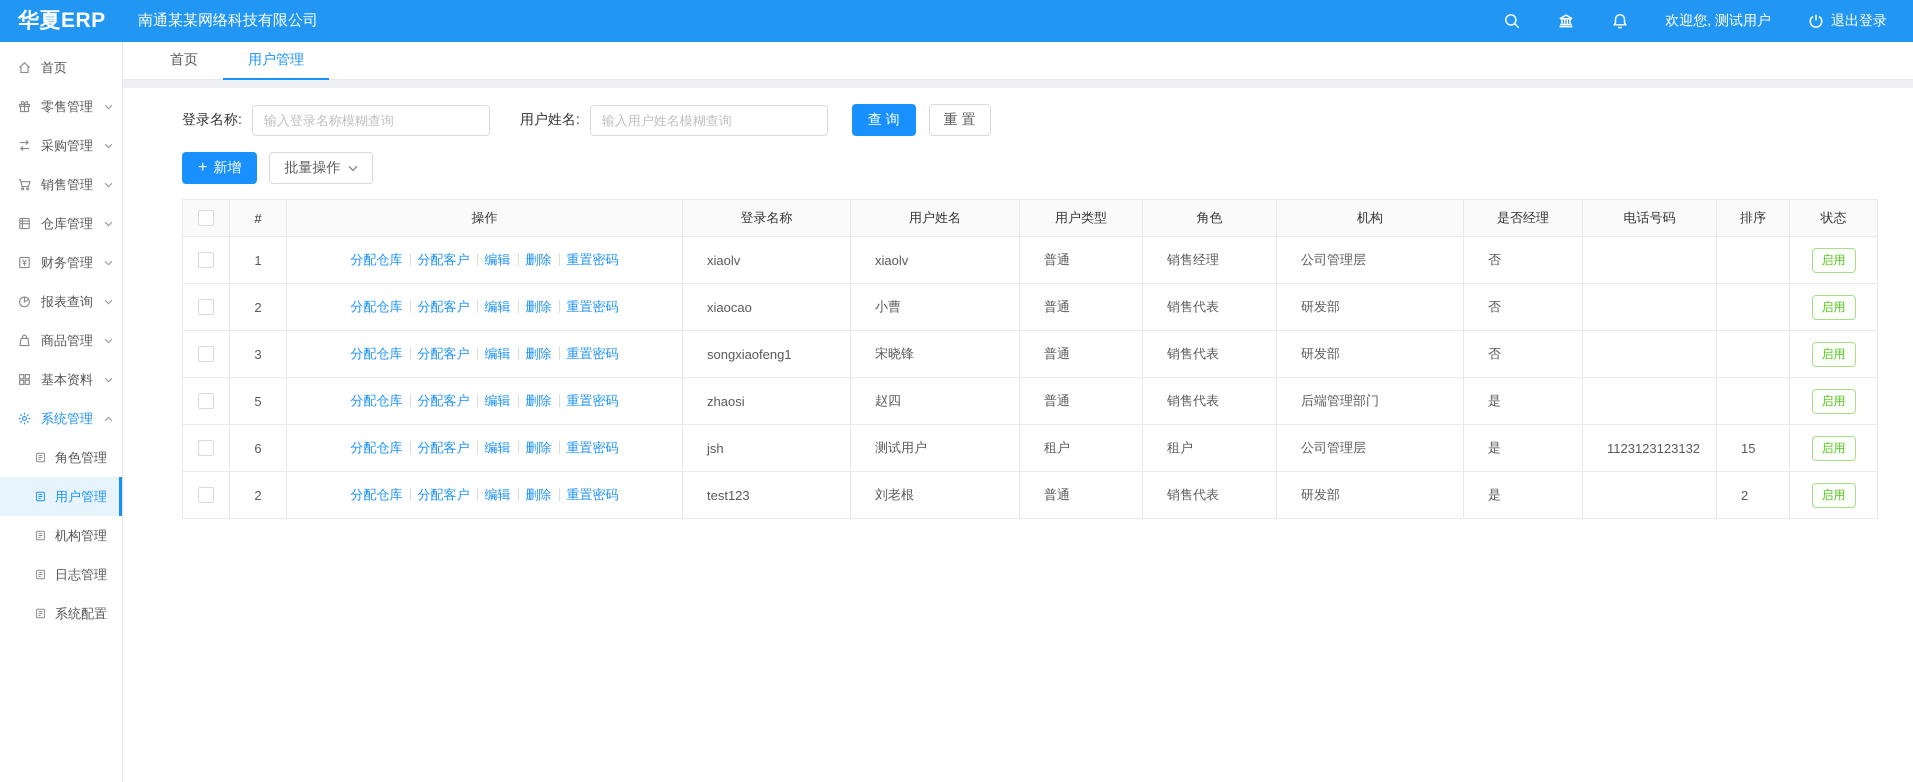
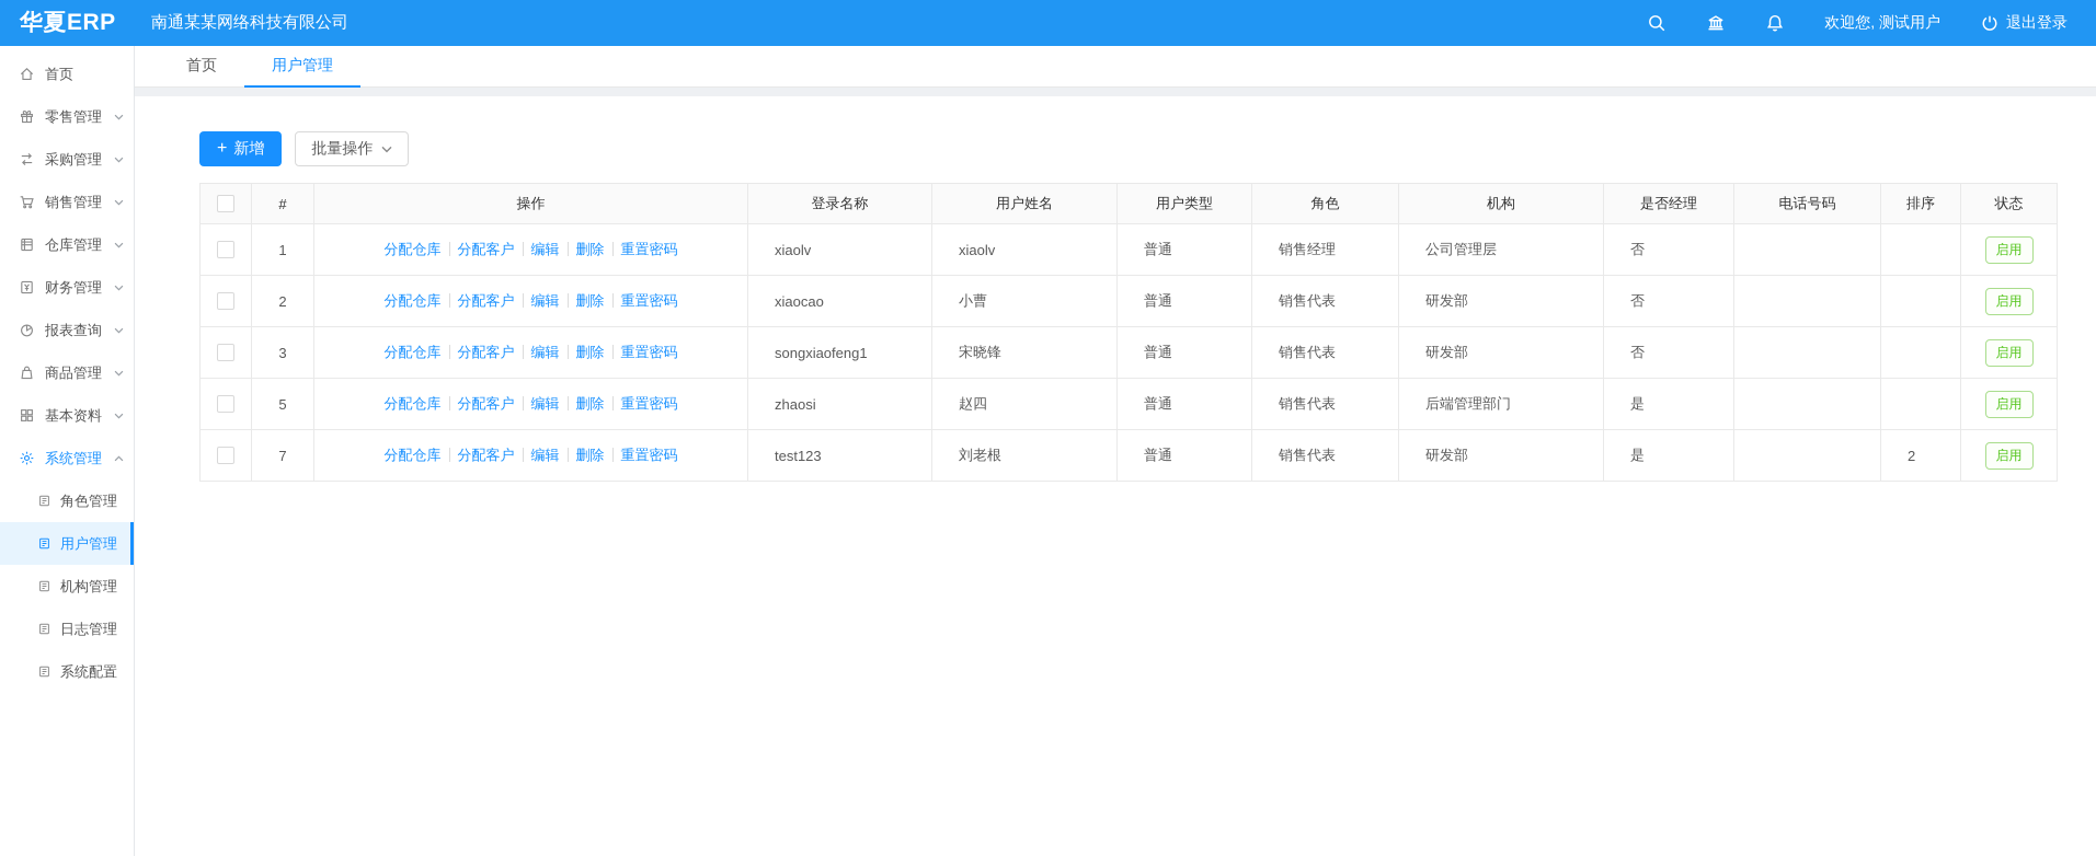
  华夏ERP
  南通某某网络科技有限公司
  欢迎您, 测试用户
  退出登录
  首页
  零售管理
  采购管理
  销售管理
  仓库管理
  财务管理
  报表查询
  商品管理
  基本资料
  系统管理
  角色管理
  用户管理
  机构管理
  日志管理
  系统配置
  首页
  用户管理
- 登录名称:
- 输入登录名称模糊查询
- 用户姓名:
- 输入用户姓名模糊查询
- 查 询
- 重 置
  +
  新增
  批量操作
  	#	操作	登录名称	用户姓名	用户类型	角色	机构	是否经理	电话号码	排序	状态
  	1	分配仓库 分配客户 编辑 删除 重置密码	xiaolv	xiaolv	普通	销售经理	公司管理层	否			启用
  	2	分配仓库 分配客户 编辑 删除 重置密码	xiaocao	小曹	普通	销售代表	研发部	否			启用
  	3	分配仓库 分配客户 编辑 删除 重置密码	songxiaofeng1	宋晓锋	普通	销售代表	研发部	否			启用
  	5	分配仓库 分配客户 编辑 删除 重置密码	zhaosi	赵四	普通	销售代表	后端管理部门	是			启用
- 	6	分配仓库 分配客户 编辑 删除 重置密码	jsh	测试用户	租户	租户	公司管理层	是	1123123123132	15	启用
- 	2	分配仓库 分配客户 编辑 删除 重置密码	test123	刘老根	普通	销售代表	研发部	是		2	启用
+ 	7	分配仓库 分配客户 编辑 删除 重置密码	test123	刘老根	普通	销售代表	研发部	是		2	启用
